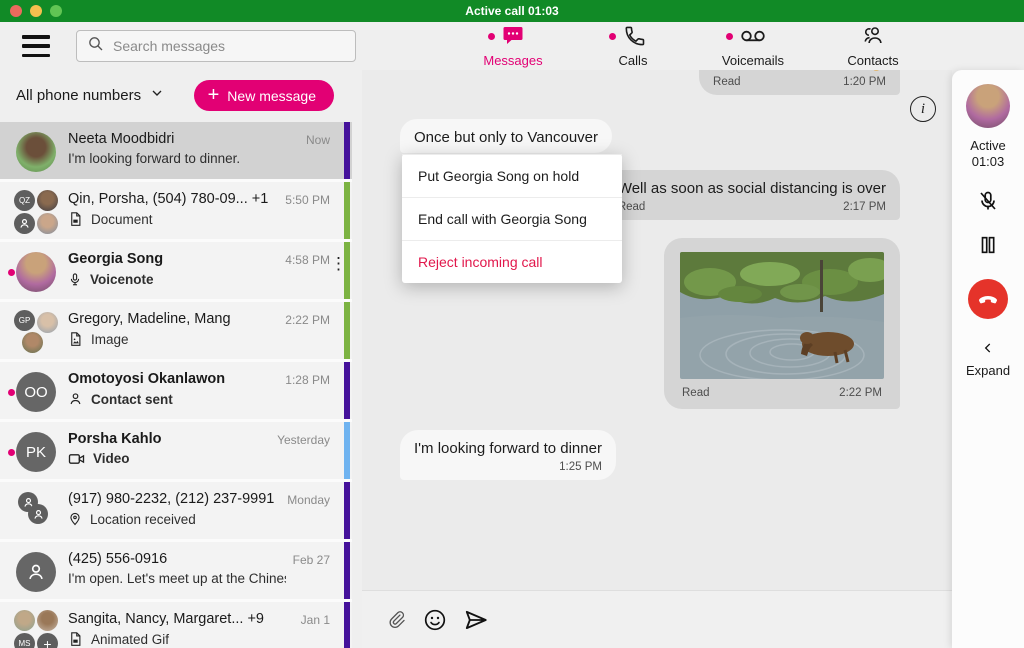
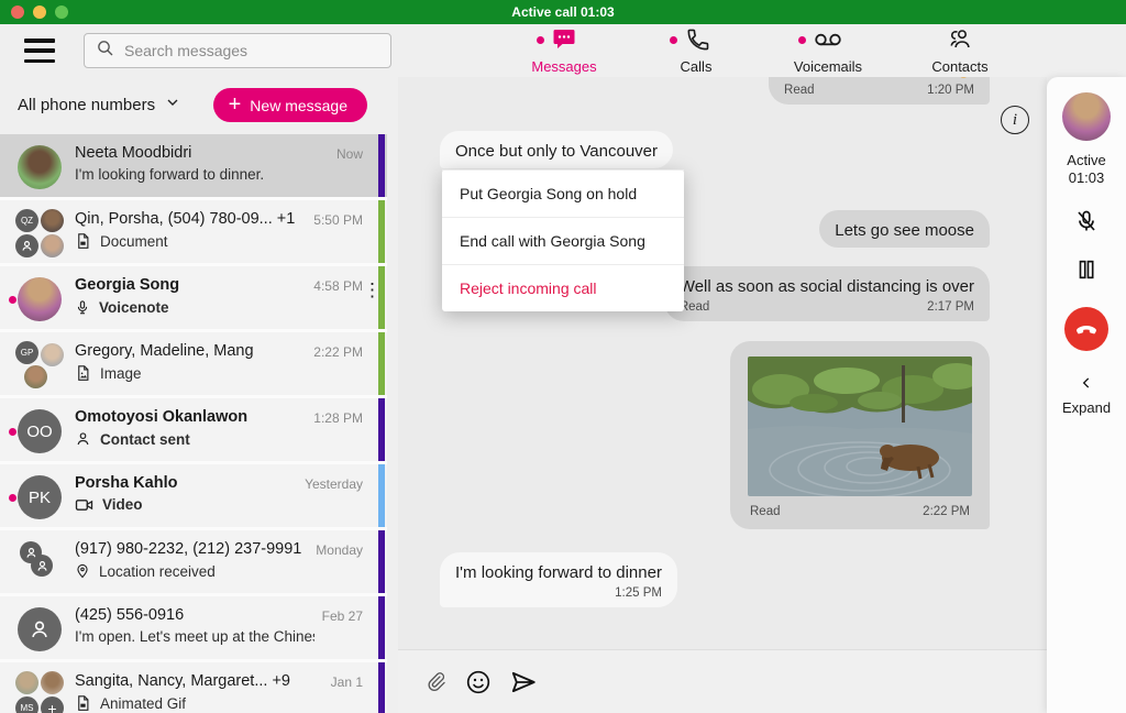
  Active call 01:03
  Search messages
  Messages
  Calls
  Voicemails
  Contacts
  All phone numbers
  +
  New message
  Neeta Moodbidri
  I'm looking forward to dinner.
  Now
  QZ
  Qin, Porsha, (504) 780-09... +1
  Document
  5:50 PM
  Georgia Song
  Voicenote
  4:58 PM
  ⋮
  GP
  Gregory, Madeline, Mang
  Image
  2:22 PM
  OO
  Omotoyosi Okanlawon
  Contact sent
  1:28 PM
  PK
  Porsha Kahlo
  Video
  Yesterday
  (917) 980-2232, (212) 237-9991
  Location received
  Monday
  (425) 556-0916
  I'm open. Let's meet up at the Chine
  Feb 27
  MS
  +
  Sangita, Nancy, Margaret... +9
  Animated Gif
  Jan 1
  i
  Read
  1:20 PM
  Once but only to Vancouver
+ Lets go see moose
  Well as soon as social distancing is over
  ead
  2:17 PM
  Read
  2:22 PM
  I'm looking forward to dinner
  1:25 PM
  Put Georgia Song on hold
  End call with Georgia Song
  Reject incoming call
  Active
  01:03
  Expand
